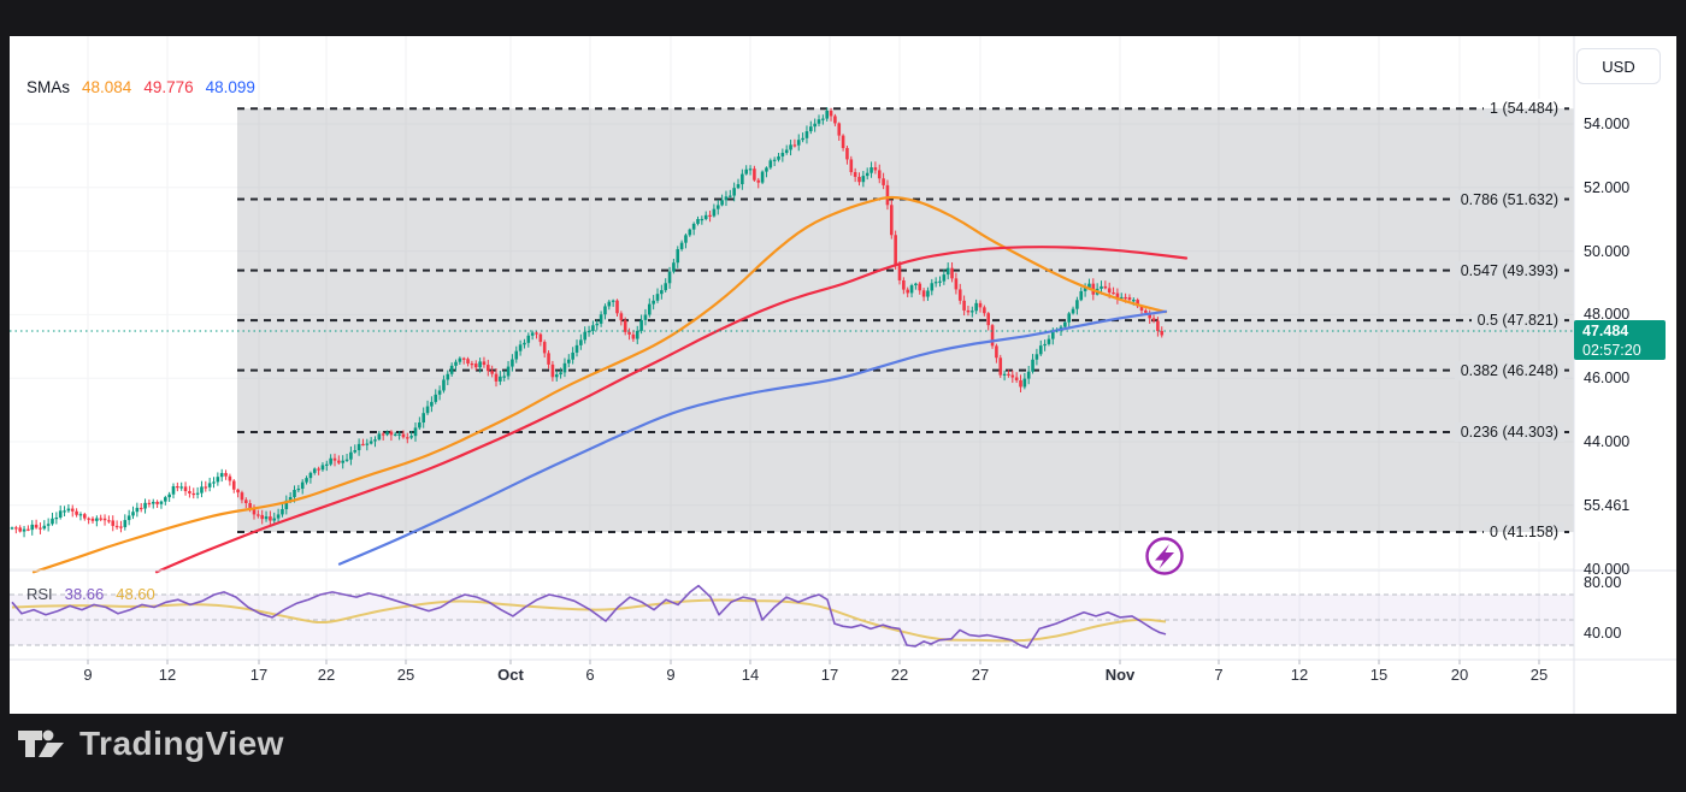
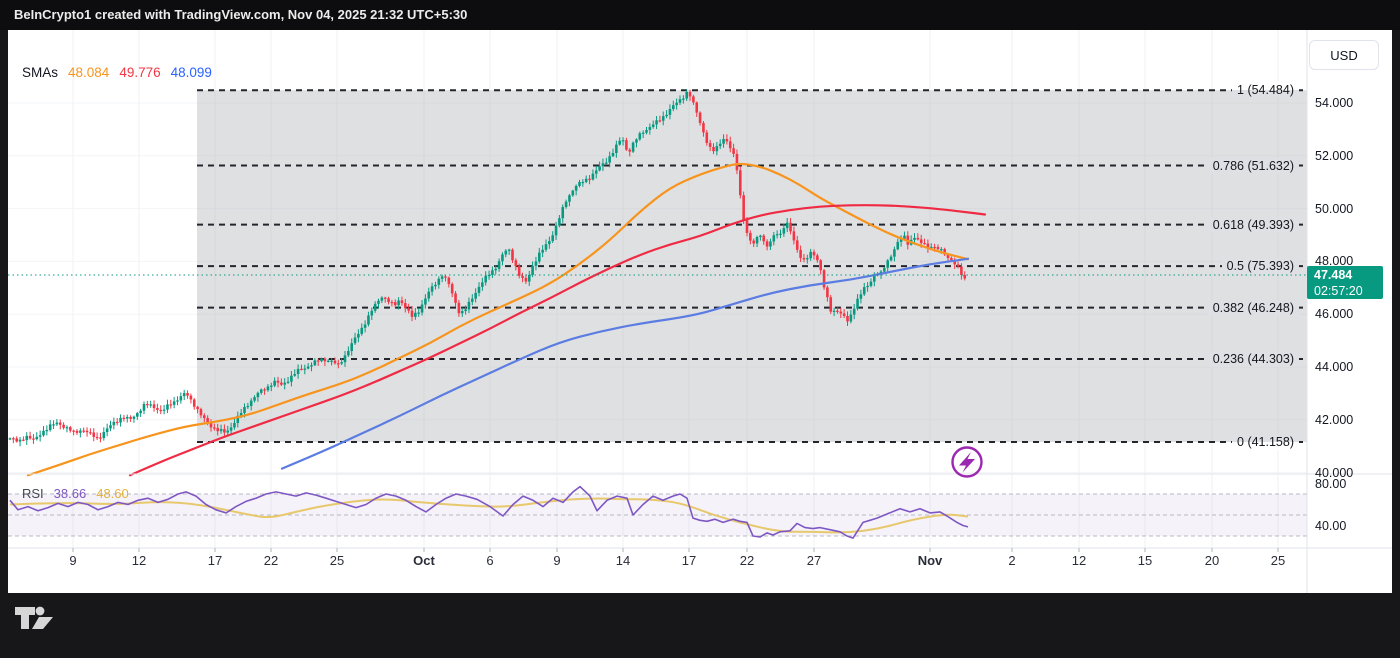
+ BeInCrypto1 created with TradingView.com, Nov 04, 2025 21:32 UTC+5:30
  SMAs
  48.084
  49.776
  48.099
  USD
  47.484
  02:57:20
  RSI
  38.66
  48.60
- TradingView
  54.000
  52.000
  50.000
  48.000
  46.000
  44.000
- 55.461
+ 42.000
  40.000
  80.00
  40.00
  9
  12
  17
  22
  25
  Oct
  6
  9
  14
  17
  22
  27
  Nov
- 7
+ 2
  12
  15
  20
  25
  1 (54.484)
  0.786 (51.632)
- 0.547 (49.393)
+ 0.618 (49.393)
- 0.5 (47.821)
+ 0.5 (75.393)
  0.382 (46.248)
  0.236 (44.303)
  0 (41.158)
